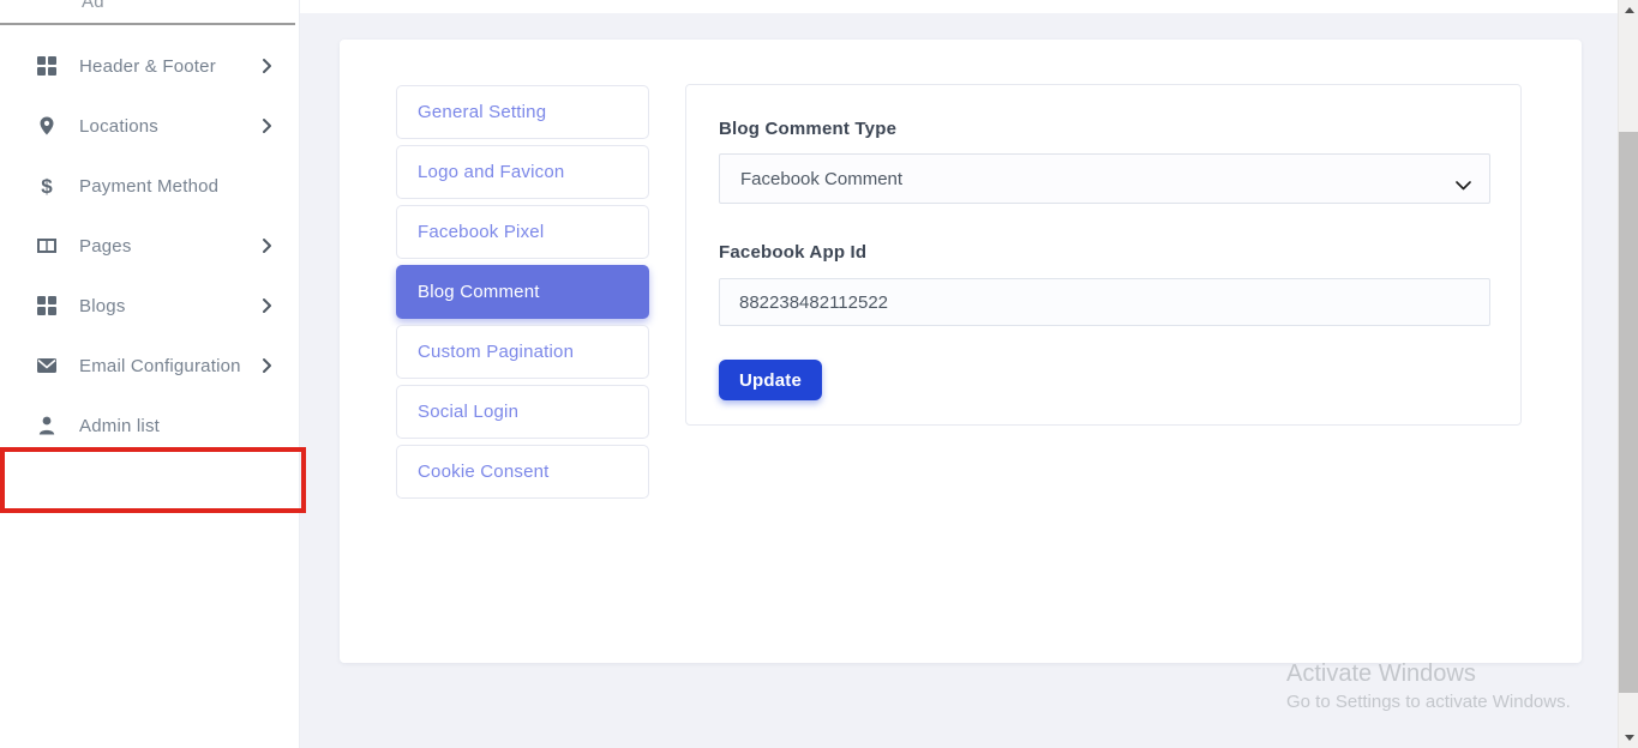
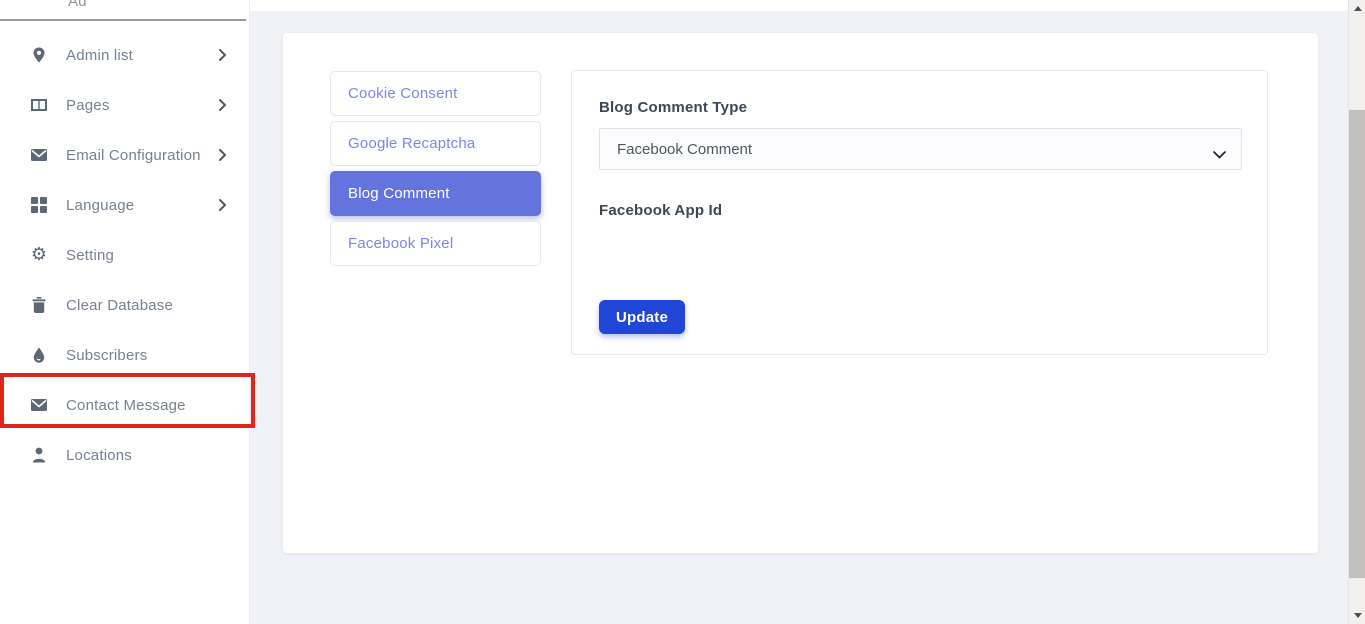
  Ad
- Header & Footer
- Locations
+ Admin list
- $
- Payment Method
  Pages
- Blogs
  Email Configuration
+ Language
+ ⚙
+ Setting
+ Clear Database
+ Subscribers
+ Contact Message
- Admin list
+ Locations
- General Setting
- Logo and Favicon
- Facebook Pixel
+ Cookie Consent
+ Google Recaptcha
  Blog Comment
- Custom Pagination
- Social Login
- Cookie Consent
+ Facebook Pixel
  Blog Comment Type
  Facebook Comment
  Facebook App Id
- 882238482112522
  Update
- Activate Windows
- Go to Settings to activate Windows.
